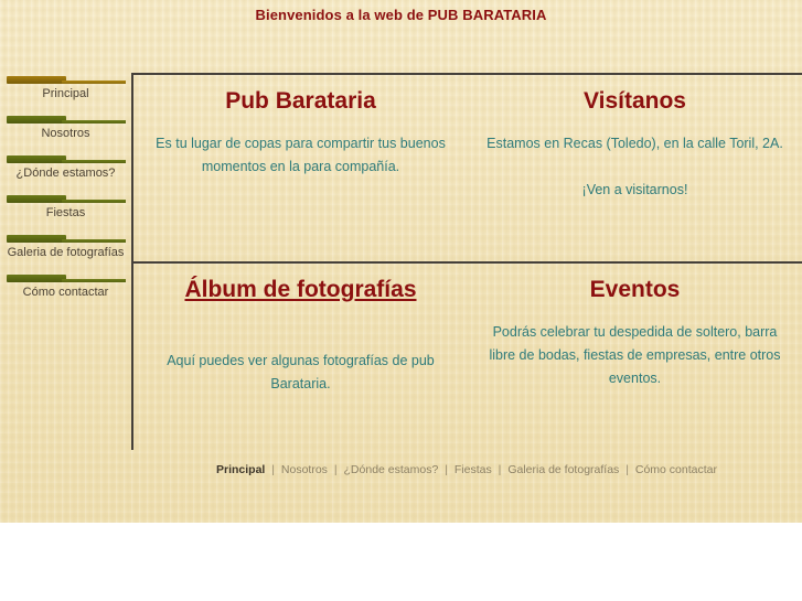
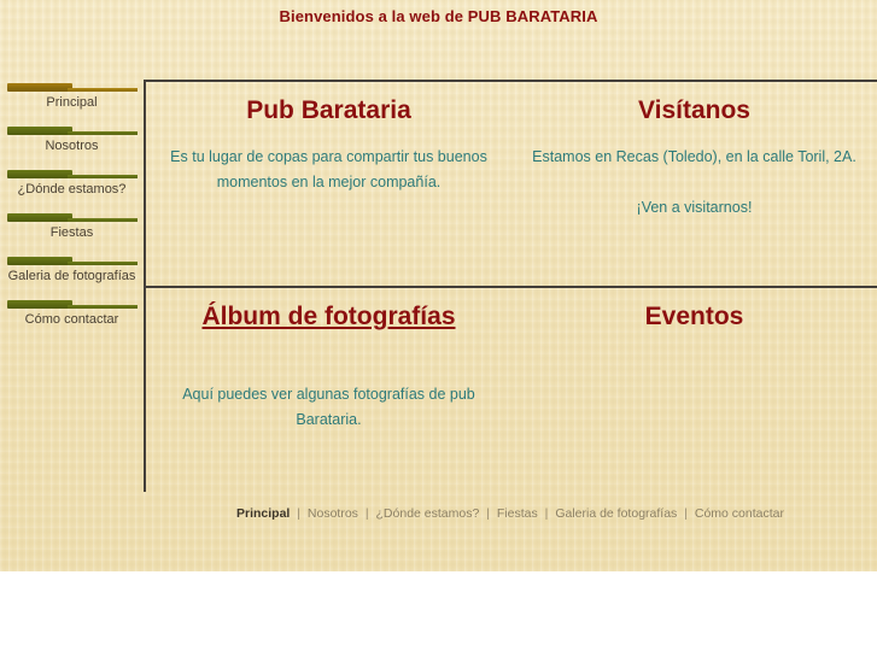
  Bienvenidos a la web de PUB BARATARIA
  Principal
  Nosotros
  ¿Dónde estamos?
  Fiestas
  Galeria de fotografías
  Cómo contactar
  Pub Barataria
- Es tu lugar de copas para compartir tus buenos momentos en la para compañía.
+ Es tu lugar de copas para compartir tus buenos momentos en la mejor compañía.
  Visítanos
  Estamos en Recas (Toledo), en la calle Toril, 2A.
  ¡Ven a visitarnos!
  Álbum de fotografías
  Aquí puedes ver algunas fotografías de pub Barataria.
  Eventos
- Podrás celebrar tu despedida de soltero, barra libre de bodas, fiestas de empresas, entre otros eventos.
  Principal | Nosotros | ¿Dónde estamos? | Fiestas | Galeria de fotografías | Cómo contactar
